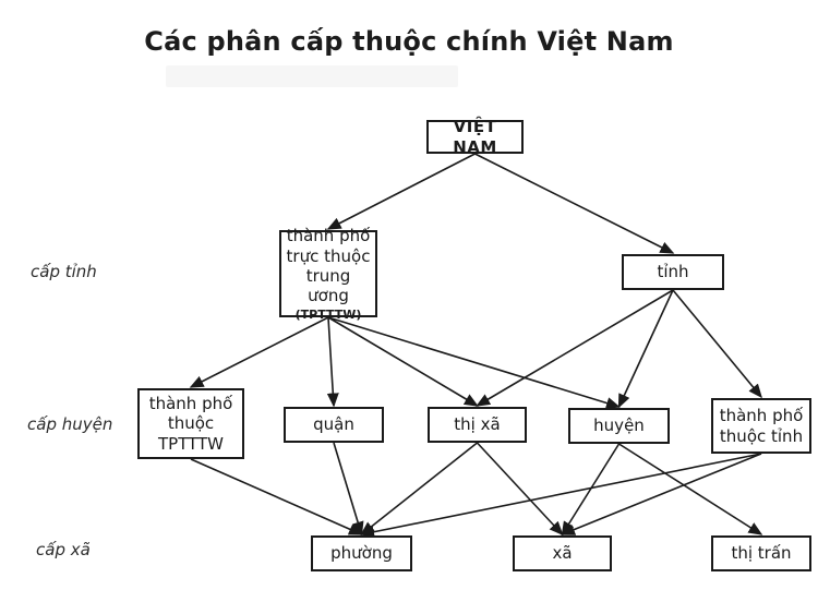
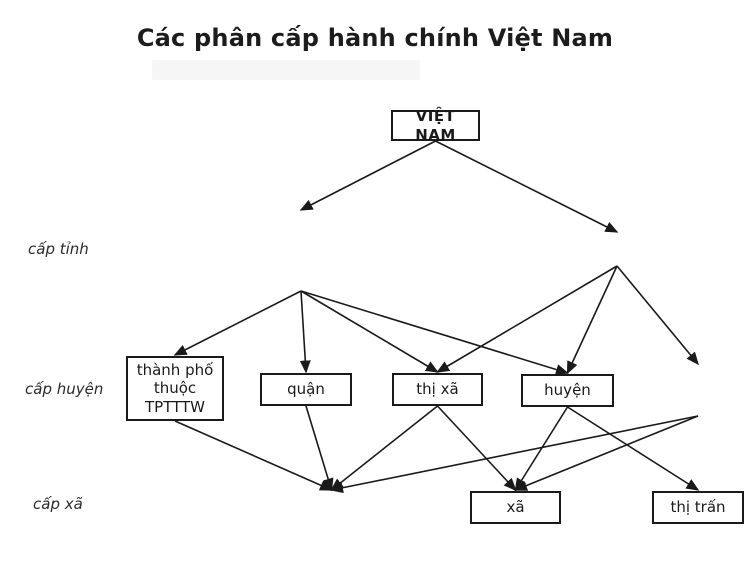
- Các phân cấp thuộc chính Việt Nam
+ Các phân cấp hành chính Việt Nam
  cấp tỉnh
  cấp huyện
  cấp xã
  VIỆT NAM
- thành phố trực thuộc trung ương
- (TPTTTW)
- tỉnh
  thành phố thuộc TPTTTW
  quận
  thị xã
  huyện
- thành phố thuộc tỉnh
- phường
  xã
  thị trấn
